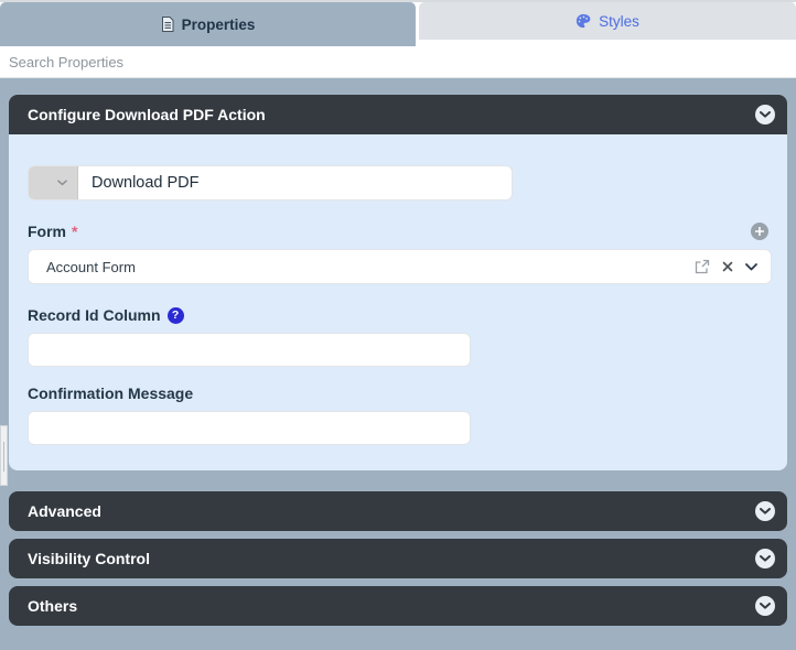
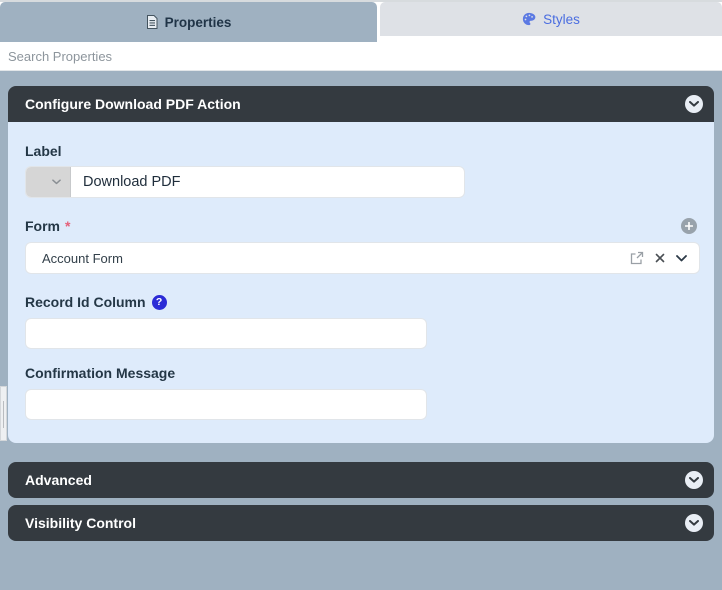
  Properties
  Styles
  Search Properties
  Configure Download PDF Action
+ Label
  Download PDF
  Form
  *
  Account Form
  Record Id Column
  ?
  Confirmation Message
  Advanced
  Visibility Control
- Others
